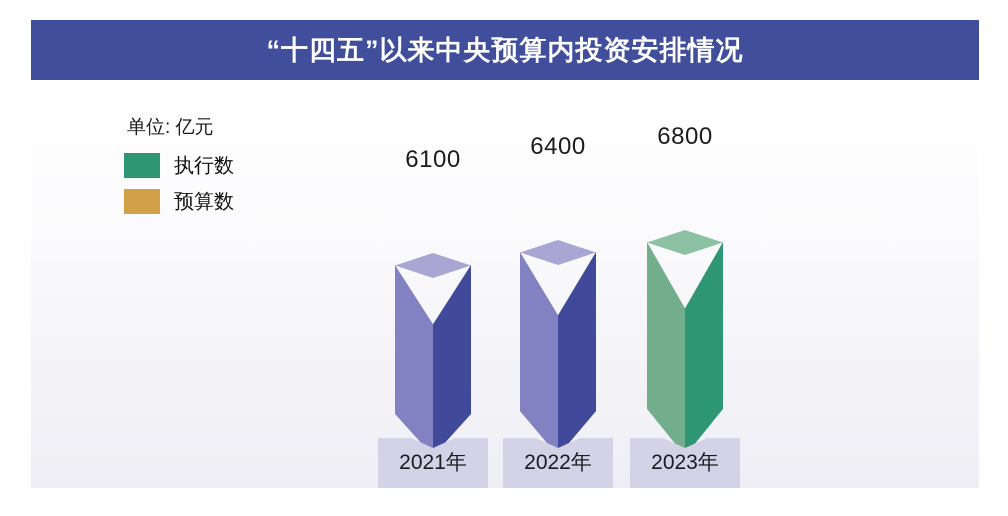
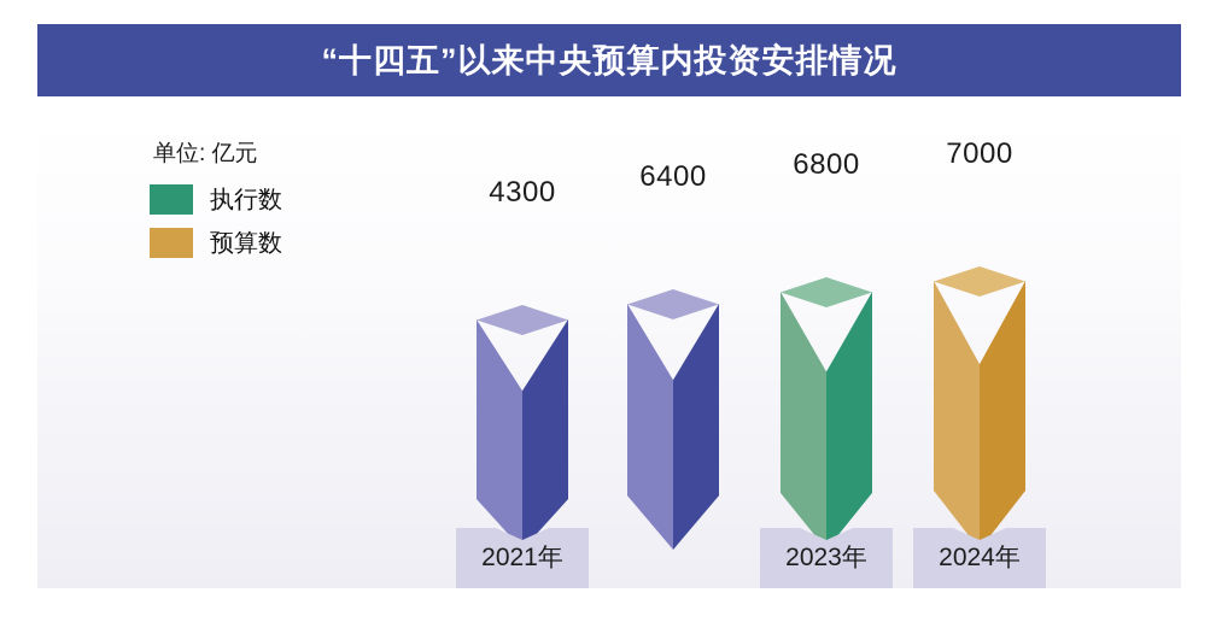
  “十四五”以来中央预算内投资安排情况
  单位: 亿元
  执行数
  预算数
- 6100
+ 4300
  2021年
  6400
- 2022年
  6800
  2023年
+ 7000
+ 2024年
